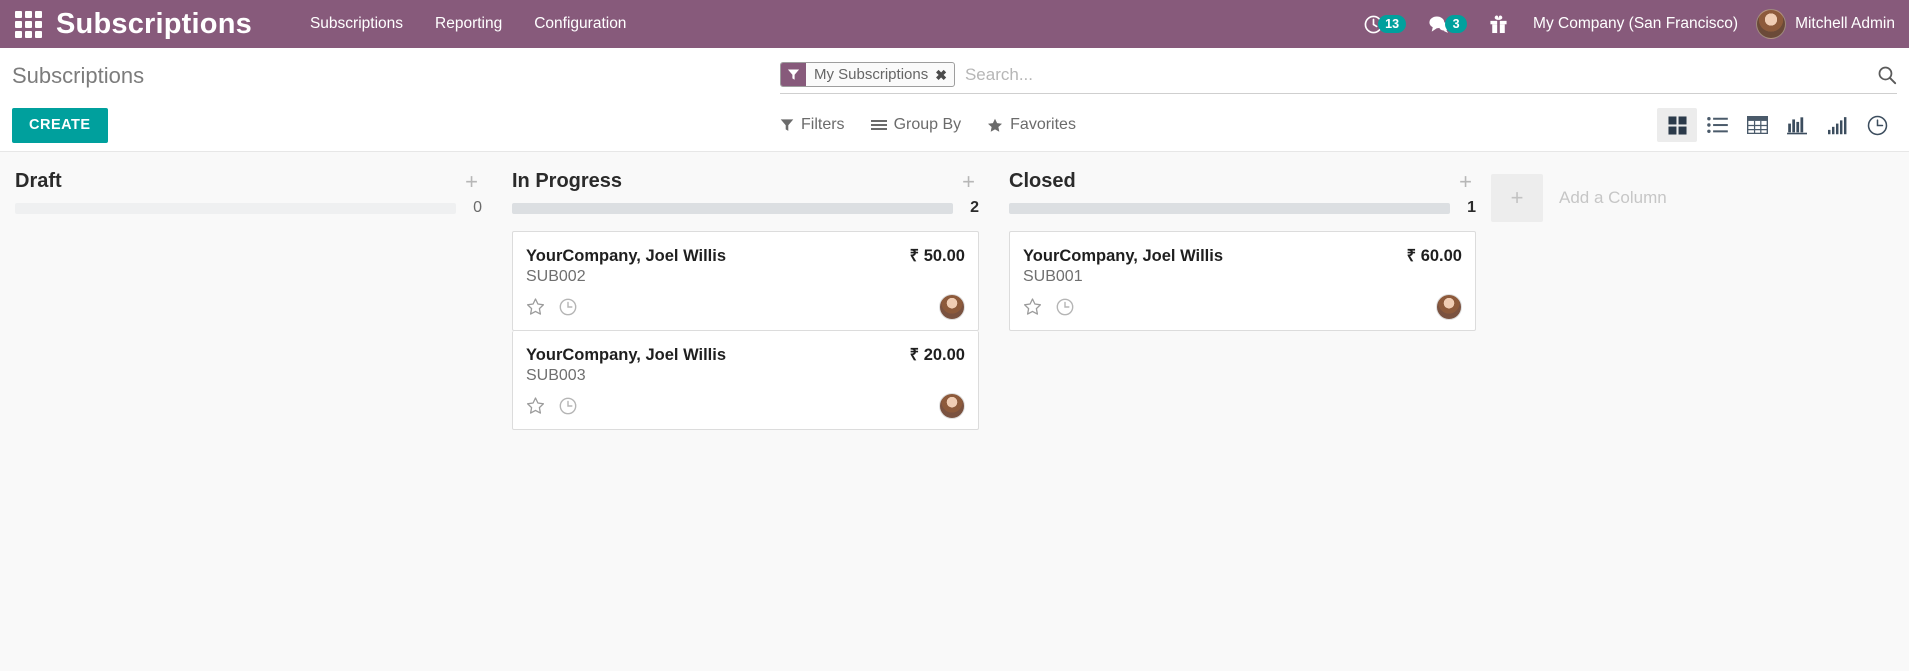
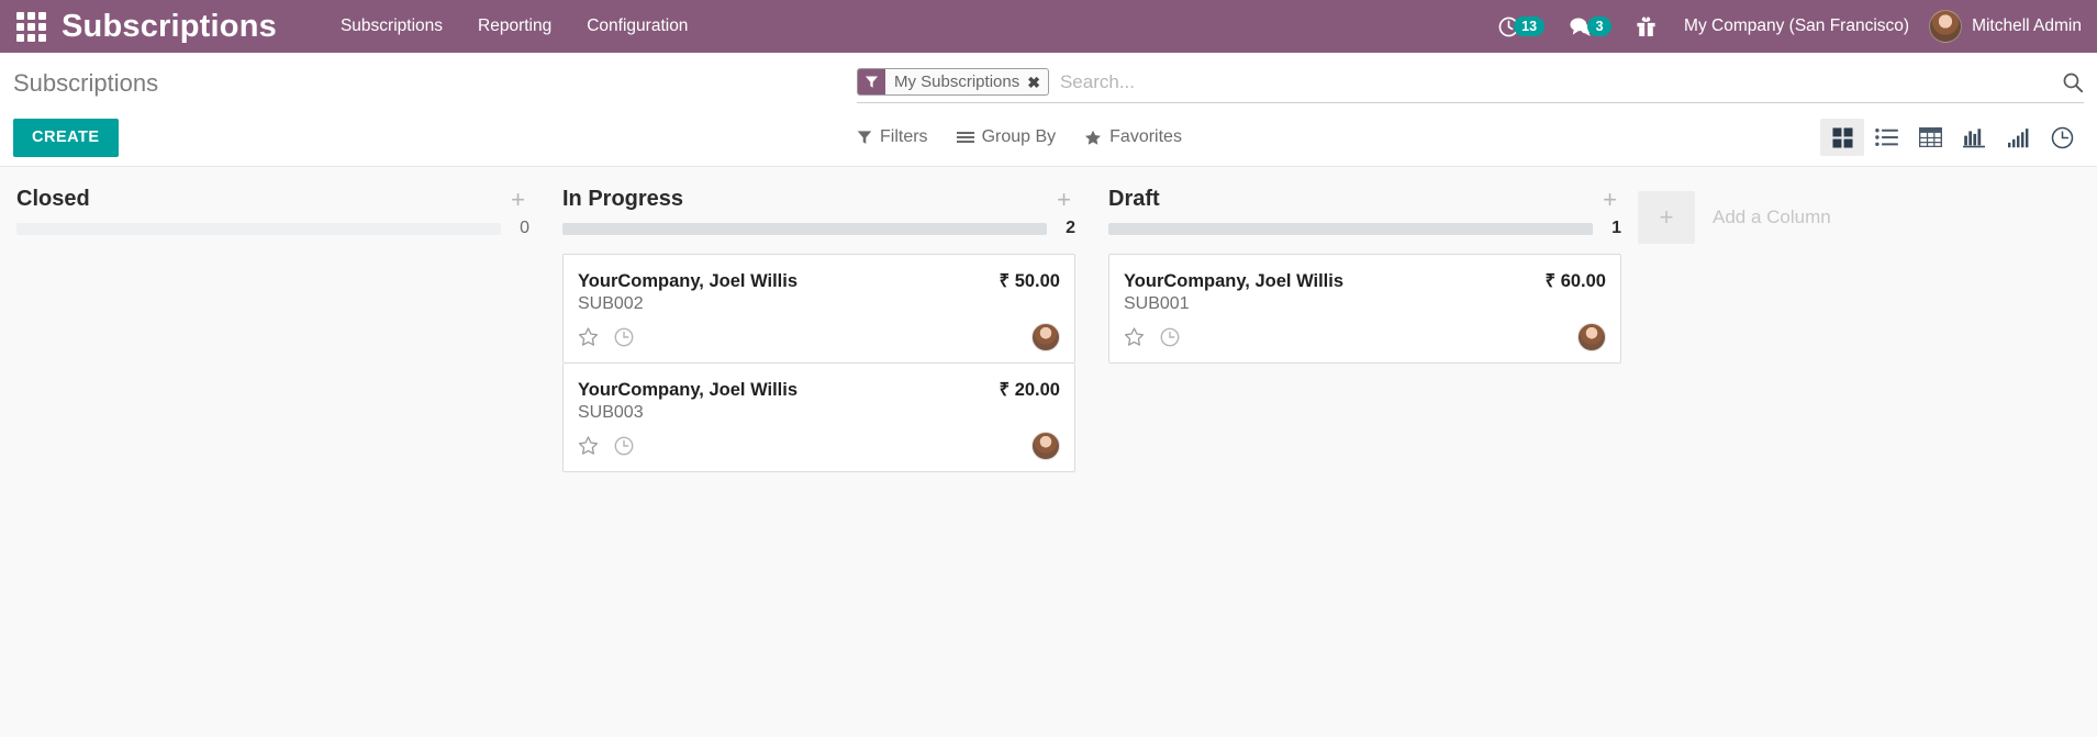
  Subscriptions
  Subscriptions
  Reporting
  Configuration
  13
  3
  My Company (San Francisco)
  Mitchell Admin
  Subscriptions
  My Subscriptions
  ✖
  Search...
  CREATE
  Filters
  Group By
  Favorites
- Draft
+ Closed
  +
  0
  In Progress
  +
  2
  YourCompany, Joel Willis
  ₹ 50.00
  SUB002
  YourCompany, Joel Willis
  ₹ 20.00
  SUB003
- Closed
+ Draft
  +
  1
  YourCompany, Joel Willis
  ₹ 60.00
  SUB001
  +
  Add a Column
